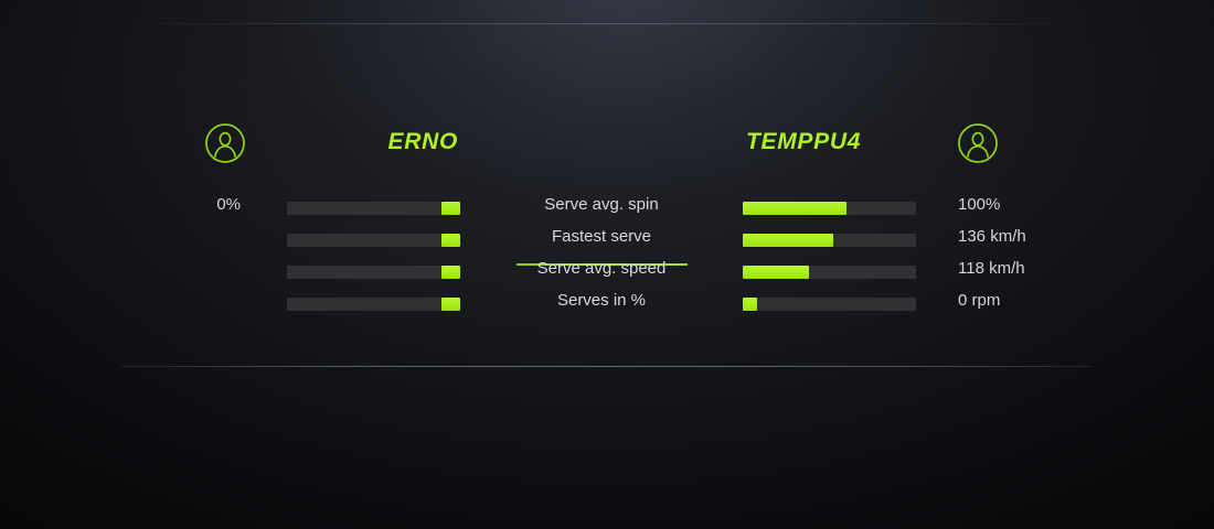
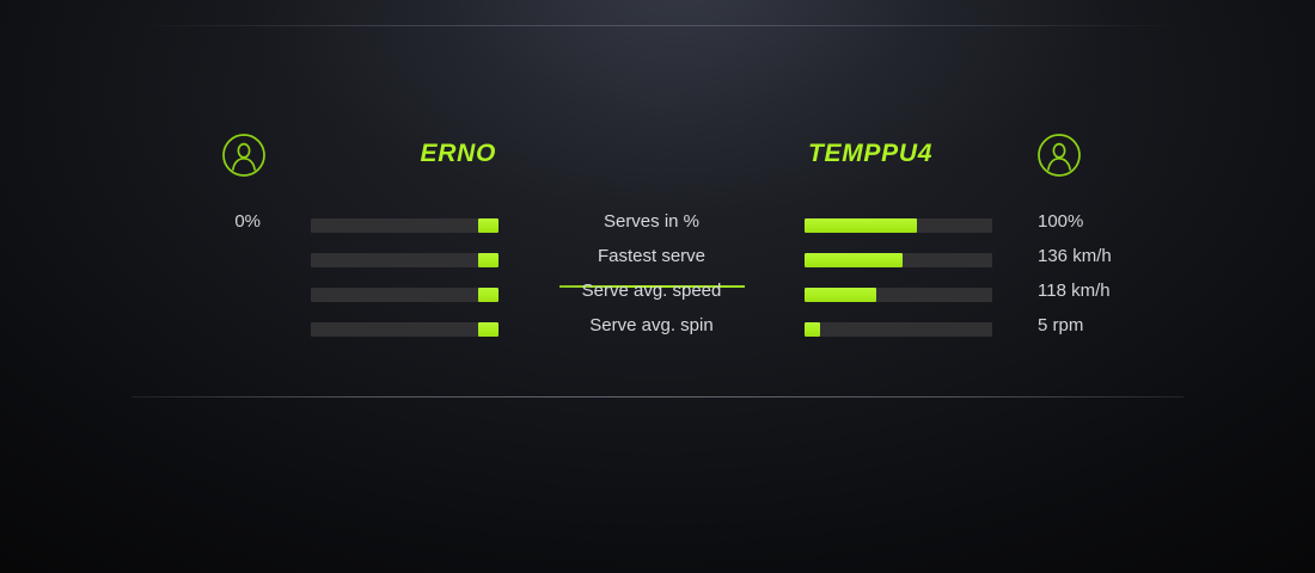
  ERNO
  TEMPPU4
  0%
- Serve avg. spin
+ Serves in %
  100%
  Fastest serve
  136 km/h
  Serve avg. speed
  118 km/h
- Serves in %
+ Serve avg. spin
- 0 rpm
+ 5 rpm
